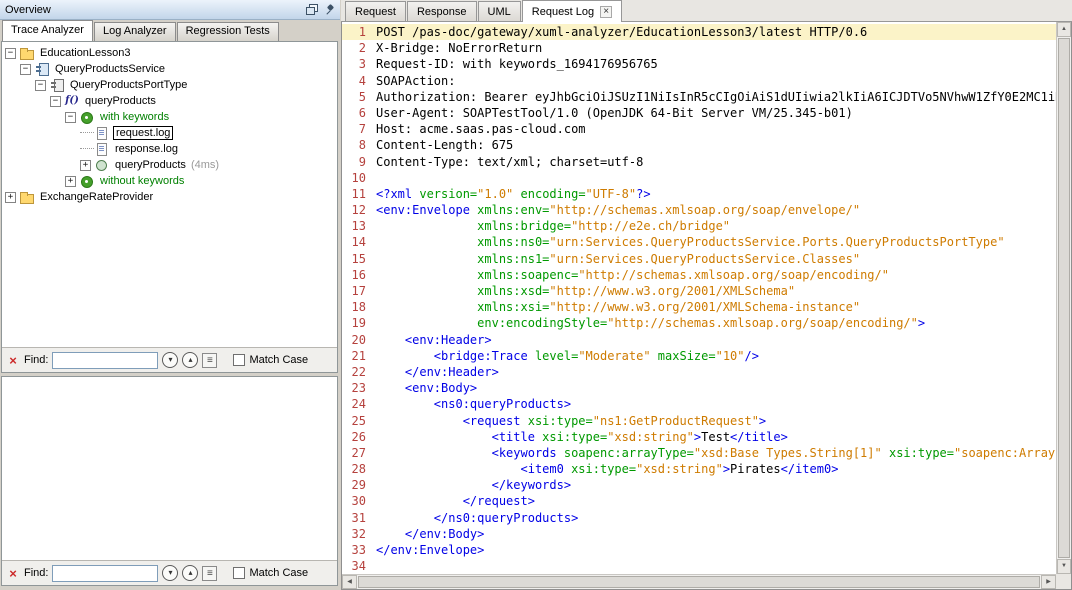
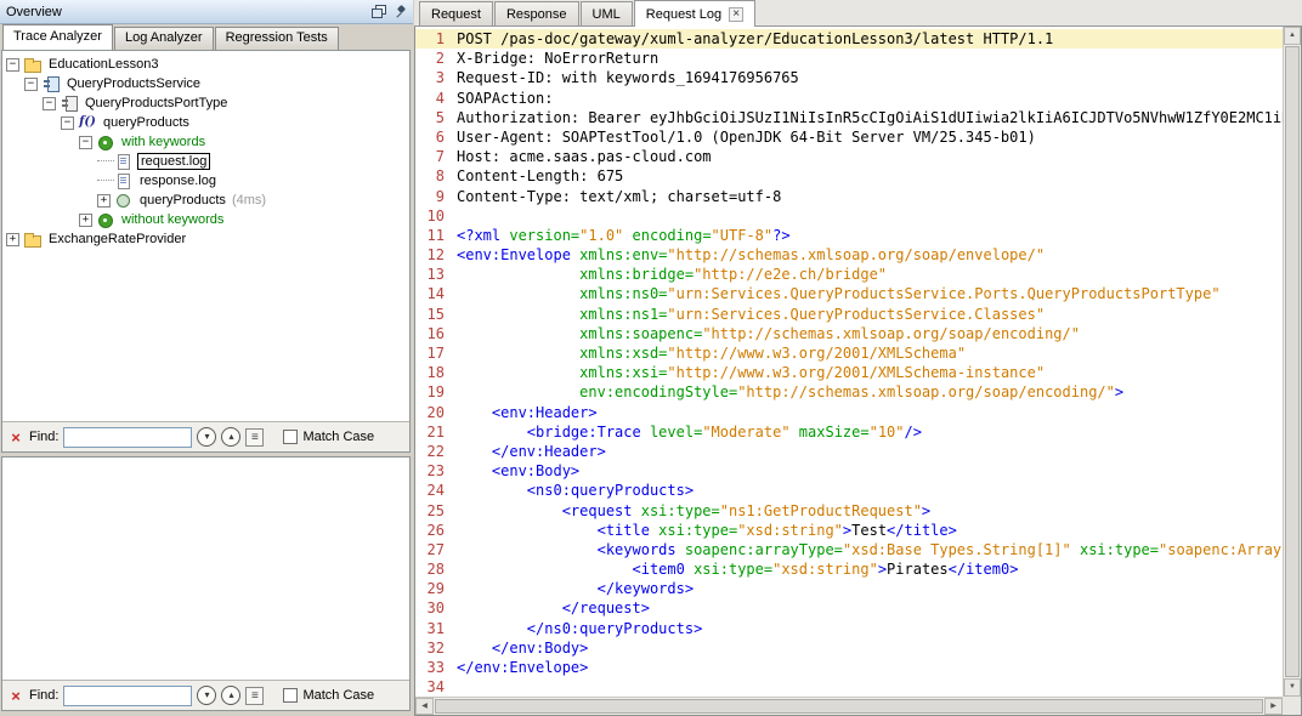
  Overview
  Trace Analyzer
  Log Analyzer
  Regression Tests
  −
  EducationLesson3
  −
  QueryProductsService
  −
  QueryProductsPortType
  −
  f()
  queryProducts
  −
  with keywords
  request.log
  response.log
  +
  queryProducts
  (4ms)
  +
  without keywords
  +
  ExchangeRateProvider
  ×
  Find:
  ▾
  ▴
  ≡
  Match Case
  ×
  Find:
  ▾
  ▴
  ≡
  Match Case
  Request
  Response
  UML
  Request Log
  ×
- 1 POST /pas-doc/gateway/xuml-analyzer/EducationLesson3/latest HTTP/0.6
+ 1 POST /pas-doc/gateway/xuml-analyzer/EducationLesson3/latest HTTP/1.1
  2 X-Bridge: NoErrorReturn
  3 Request-ID: with keywords_1694176956765
  4 SOAPAction:
  5 Authorization: Bearer eyJhbGciOiJSUzI1NiIsInR5cCIgOiAiS1dUIiwia2lkIiA6ICJDTVo5NVhwW1ZfY0E2MC1i
  6 User-Agent: SOAPTestTool/1.0 (OpenJDK 64-Bit Server VM/25.345-b01)
  7 Host: acme.saas.pas-cloud.com
  8 Content-Length: 675
  9 Content-Type: text/xml; charset=utf-8
  10
  11 <?xml version="1.0" encoding="UTF-8"?>
  12 <env:Envelope xmlns:env="http://schemas.xmlsoap.org/soap/envelope/"
  13 xmlns:bridge="http://e2e.ch/bridge"
  14 xmlns:ns0="urn:Services.QueryProductsService.Ports.QueryProductsPortType"
  15 xmlns:ns1="urn:Services.QueryProductsService.Classes"
  16 xmlns:soapenc="http://schemas.xmlsoap.org/soap/encoding/"
  17 xmlns:xsd="http://www.w3.org/2001/XMLSchema"
  18 xmlns:xsi="http://www.w3.org/2001/XMLSchema-instance"
  19 env:encodingStyle="http://schemas.xmlsoap.org/soap/encoding/">
  20 <env:Header>
  21 <bridge:Trace level="Moderate" maxSize="10"/>
  22 </env:Header>
  23 <env:Body>
  24 <ns0:queryProducts>
  25 <request xsi:type="ns1:GetProductRequest">
  26 <title xsi:type="xsd:string">Test</title>
  27 <keywords soapenc:arrayType="xsd:Base Types.String[1]" xsi:type="soapenc:Array
  28 <item0 xsi:type="xsd:string">Pirates</item0>
  29 </keywords>
  30 </request>
  31 </ns0:queryProducts>
  32 </env:Body>
  33 </env:Envelope>
  34
